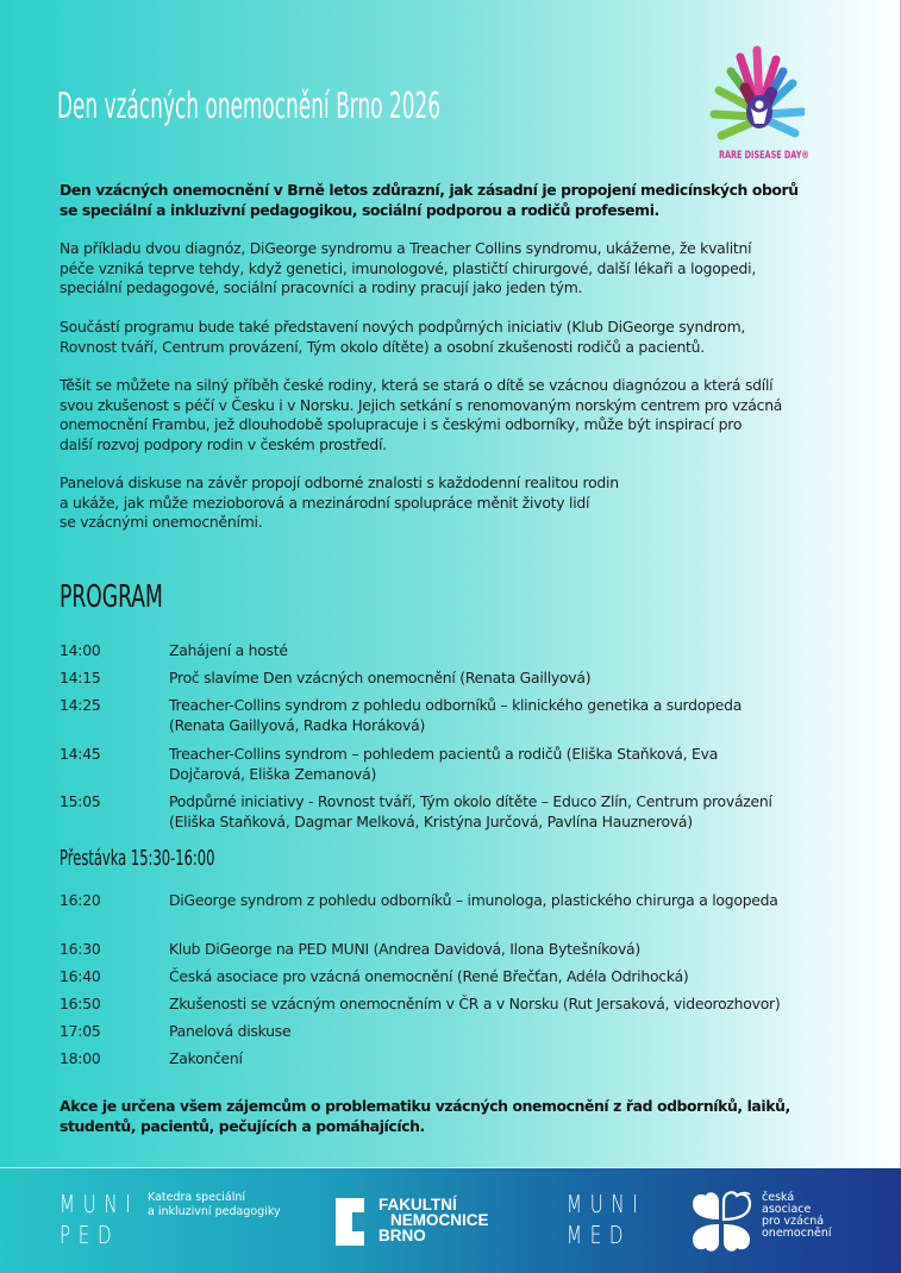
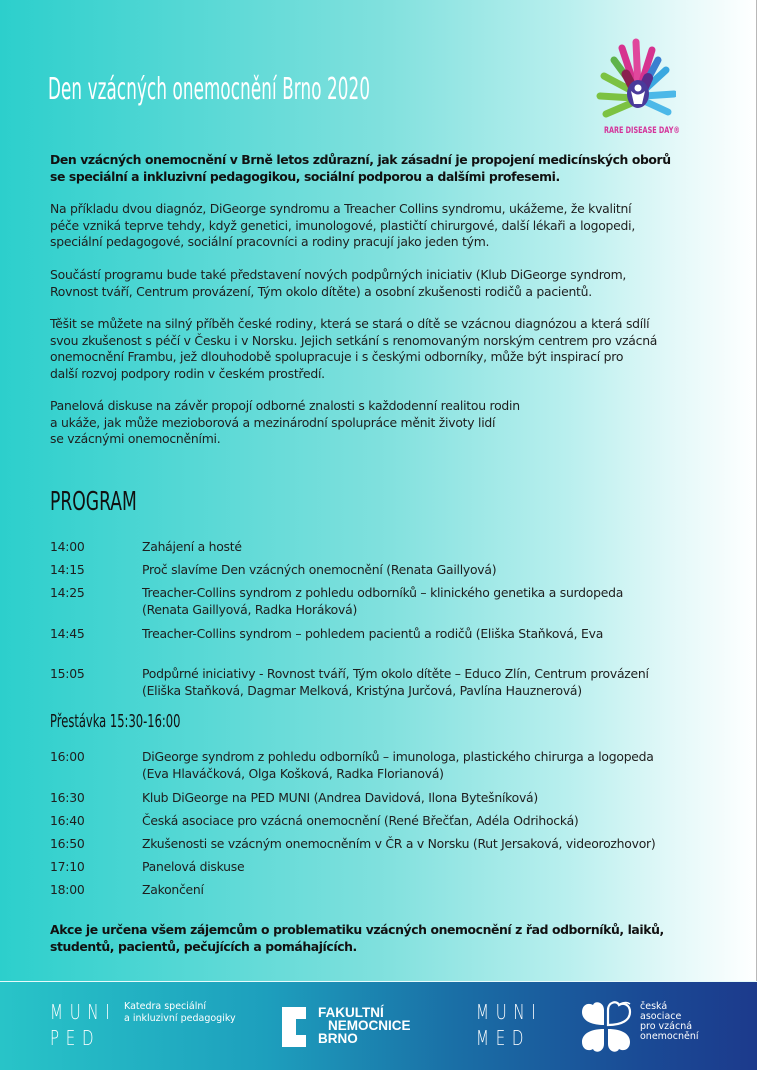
- Den vzácných onemocnění Brno 2026
+ Den vzácných onemocnění Brno 2020
  RARE DISEASE DAY®
  Den vzácných onemocnění v Brně letos zdůrazní, jak zásadní je propojení medicínských oborů
- se speciální a inkluzivní pedagogikou, sociální podporou a rodičů profesemi.
+ se speciální a inkluzivní pedagogikou, sociální podporou a dalšími profesemi.
  Na příkladu dvou diagnóz, DiGeorge syndromu a Treacher Collins syndromu, ukážeme, že kvalitní
  péče vzniká teprve tehdy, když genetici, imunologové, plastičtí chirurgové, další lékaři a logopedi,
  speciální pedagogové, sociální pracovníci a rodiny pracují jako jeden tým.
  Součástí programu bude také představení nových podpůrných iniciativ (Klub DiGeorge syndrom,
  Rovnost tváří, Centrum provázení, Tým okolo dítěte) a osobní zkušenosti rodičů a pacientů.
  Těšit se můžete na silný příběh české rodiny, která se stará o dítě se vzácnou diagnózou a která sdílí
  svou zkušenost s péčí v Česku i v Norsku. Jejich setkání s renomovaným norským centrem pro vzácná
  onemocnění Frambu, jež dlouhodobě spolupracuje i s českými odborníky, může být inspirací pro
  další rozvoj podpory rodin v českém prostředí.
  Panelová diskuse na závěr propojí odborné znalosti s každodenní realitou rodin
  a ukáže, jak může mezioborová a mezinárodní spolupráce měnit životy lidí
  se vzácnými onemocněními.
  PROGRAM
  14:00
  Zahájení a hosté
  14:15
  Proč slavíme Den vzácných onemocnění (Renata Gaillyová)
  14:25
  Treacher-Collins syndrom z pohledu odborníků – klinického genetika a surdopeda
  (Renata Gaillyová, Radka Horáková)
  14:45
  Treacher-Collins syndrom – pohledem pacientů a rodičů (Eliška Staňková, Eva
- Dojčarová, Eliška Zemanová)
  15:05
  Podpůrné iniciativy - Rovnost tváří, Tým okolo dítěte – Educo Zlín, Centrum provázení
  (Eliška Staňková, Dagmar Melková, Kristýna Jurčová, Pavlína Hauznerová)
  Přestávka 15:30-16:00
- 16:20
+ 16:00
  DiGeorge syndrom z pohledu odborníků – imunologa, plastického chirurga a logopeda
+ (Eva Hlaváčková, Olga Košková, Radka Florianová)
  16:30
  Klub DiGeorge na PED MUNI (Andrea Davidová, Ilona Bytešníková)
  16:40
  Česká asociace pro vzácná onemocnění (René Břečťan, Adéla Odrihocká)
  16:50
  Zkušenosti se vzácným onemocněním v ČR a v Norsku (Rut Jersaková, videorozhovor)
- 17:05
+ 17:10
  Panelová diskuse
  18:00
  Zakončení
  Akce je určena všem zájemcům o problematiku vzácných onemocnění z řad odborníků, laiků,
  studentů, pacientů, pečujících a pomáhajících.
  MUNI
  PED
  Katedra speciální
  a inkluzivní pedagogiky
  FAKULTNÍ
  NEMOCNICE
  BRNO
  MUNI
  MED
  česká
  asociace
  pro vzácná
  onemocnění
